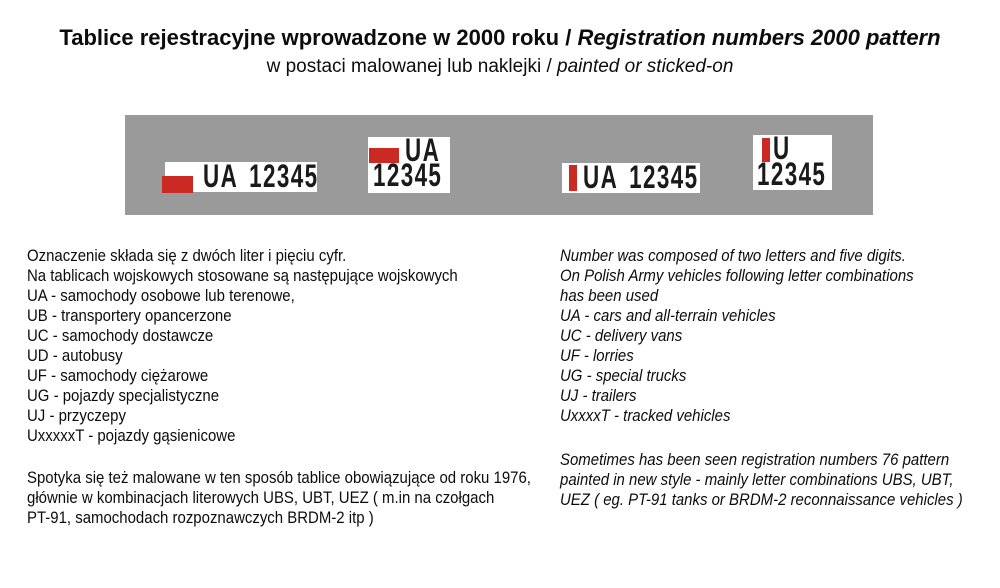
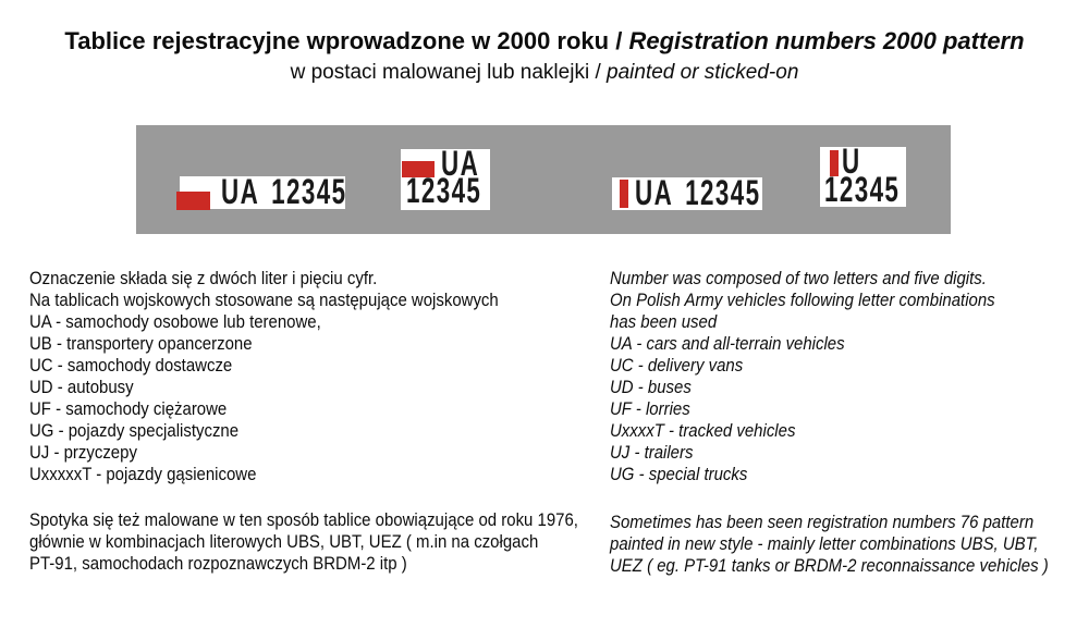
  Tablice rejestracyjne wprowadzone w 2000 roku / Registration numbers 2000 pattern
  w postaci malowanej lub naklejki / painted or sticked-on
  UA 12345
  UA
  12345
  UA 12345
  U
  12345
  Oznaczenie składa się z dwóch liter i pięciu cyfr.
  Na tablicach wojskowych stosowane są następujące wojskowych
  UA - samochody osobowe lub terenowe,
  UB - transportery opancerzone
  UC - samochody dostawcze
  UD - autobusy
  UF - samochody ciężarowe
  UG - pojazdy specjalistyczne
  UJ - przyczepy
  UxxxxxT - pojazdy gąsienicowe
  Spotyka się też malowane w ten sposób tablice obowiązujące od roku 1976,
  głównie w kombinacjach literowych UBS, UBT, UEZ ( m.in na czołgach
  PT-91, samochodach rozpoznawczych BRDM-2 itp )
  Number was composed of two letters and five digits.
  On Polish Army vehicles following letter combinations
  has been used
  UA - cars and all-terrain vehicles
  UC - delivery vans
+ UD - buses
  UF - lorries
- UG - special trucks
+ UxxxxT - tracked vehicles
  UJ - trailers
- UxxxxT - tracked vehicles
+ UG - special trucks
  Sometimes has been seen registration numbers 76 pattern
  painted in new style - mainly letter combinations UBS, UBT,
  UEZ ( eg. PT-91 tanks or BRDM-2 reconnaissance vehicles )
